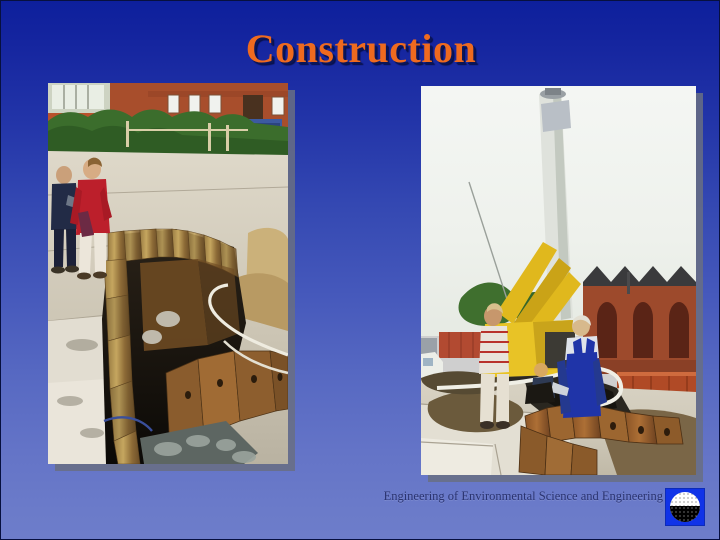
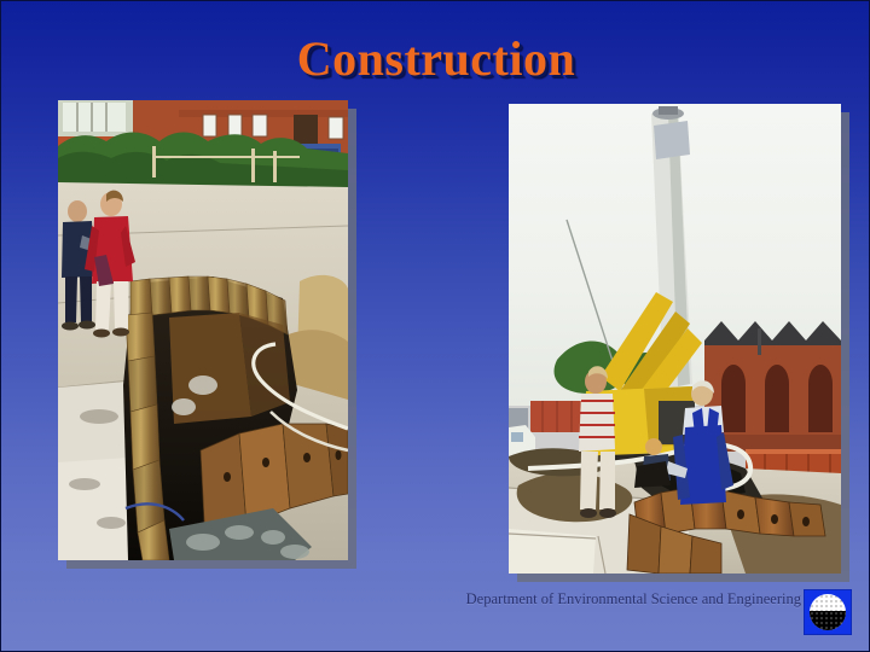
  Construction
- Engineering of Environmental Science and Engineering
+ Department of Environmental Science and Engineering
